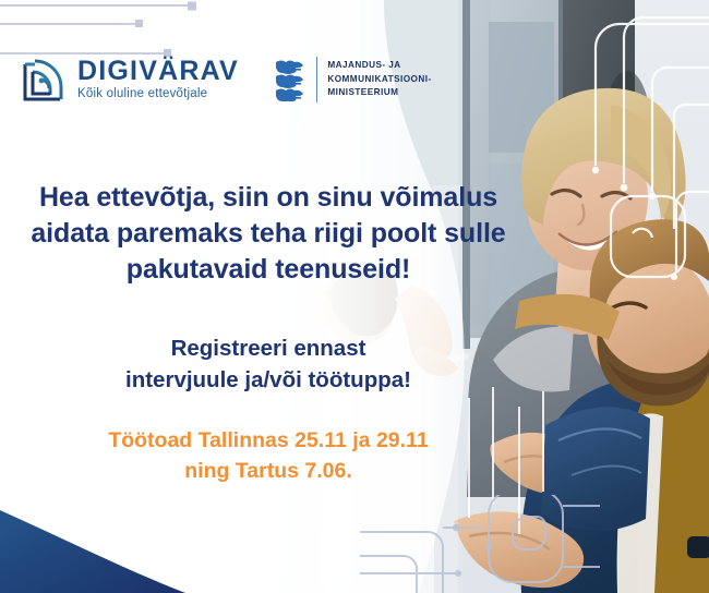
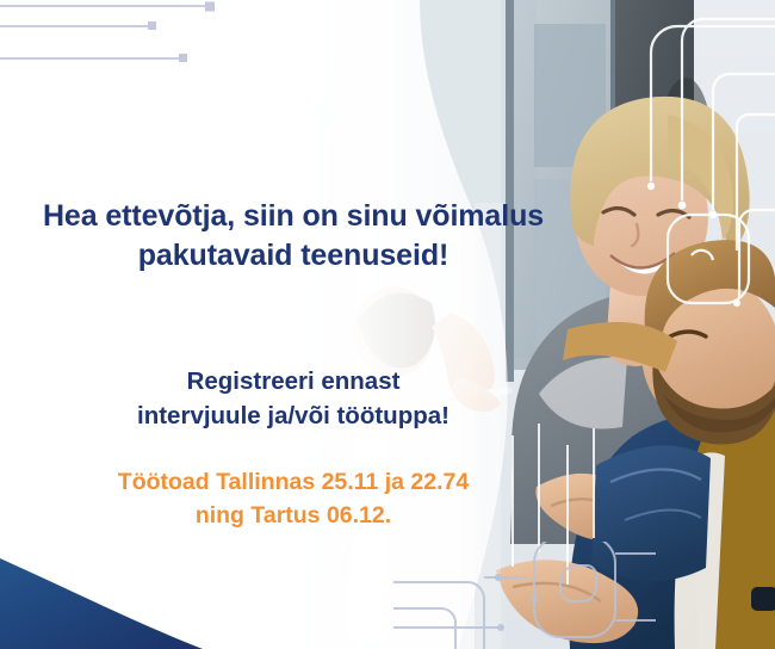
- DIGIVÄRAV
- Kõik oluline ettevõtjale
- MAJANDUS- JA
- KOMMUNIKATSIOONI-
- MINISTEERIUM
  Hea ettevõtja, siin on sinu võimalus
- aidata paremaks teha riigi poolt sulle
  pakutavaid teenuseid!
  Registreeri ennast
  intervjuule ja/või töötuppa!
- Töötoad Tallinnas 25.11 ja 29.11
+ Töötoad Tallinnas 25.11 ja 22.74
- ning Tartus 7.06.
+ ning Tartus 06.12.
